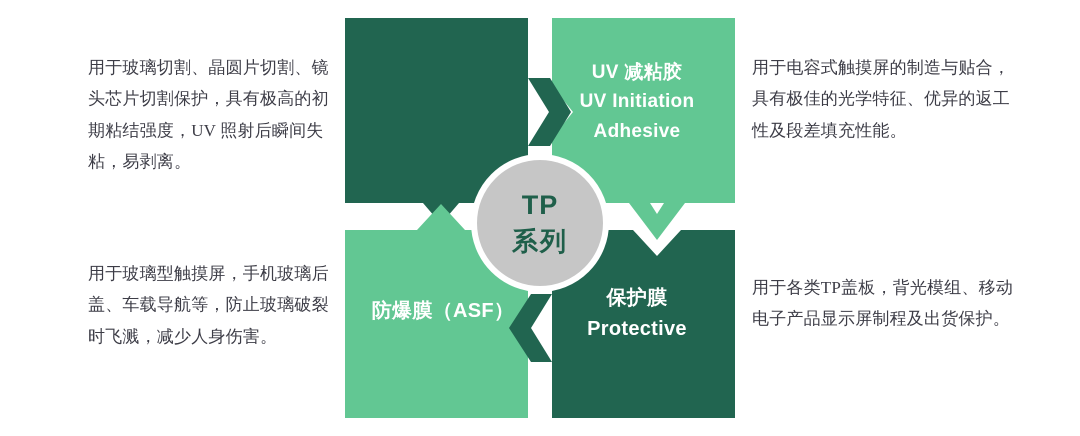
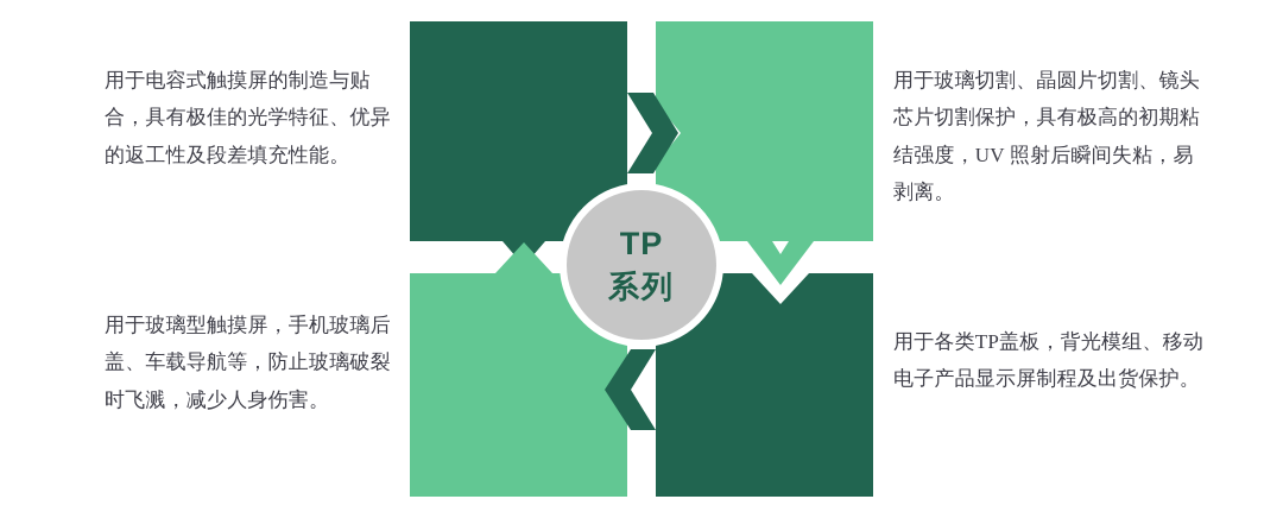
- 用于玻璃切割、晶圆片切割、镜头芯片切割保护，具有极高的初期粘结强度，UV 照射后瞬间失粘，易剥离。
+ 用于电容式触摸屏的制造与贴合，具有极佳的光学特征、优异的返工性及段差填充性能。
  用于玻璃型触摸屏，手机玻璃后盖、车载导航等，防止玻璃破裂时飞溅，减少人身伤害。
- 用于电容式触摸屏的制造与贴合，具有极佳的光学特征、优异的返工性及段差填充性能。
+ 用于玻璃切割、晶圆片切割、镜头芯片切割保护，具有极高的初期粘结强度，UV 照射后瞬间失粘，易剥离。
  用于各类TP盖板，背光模组、移动电子产品显示屏制程及出货保护。
- UV 减粘胶
- UV Initiation
- Adhesive
- 防爆膜（ASF）
- 保护膜
- Protective
  TP
  系列
